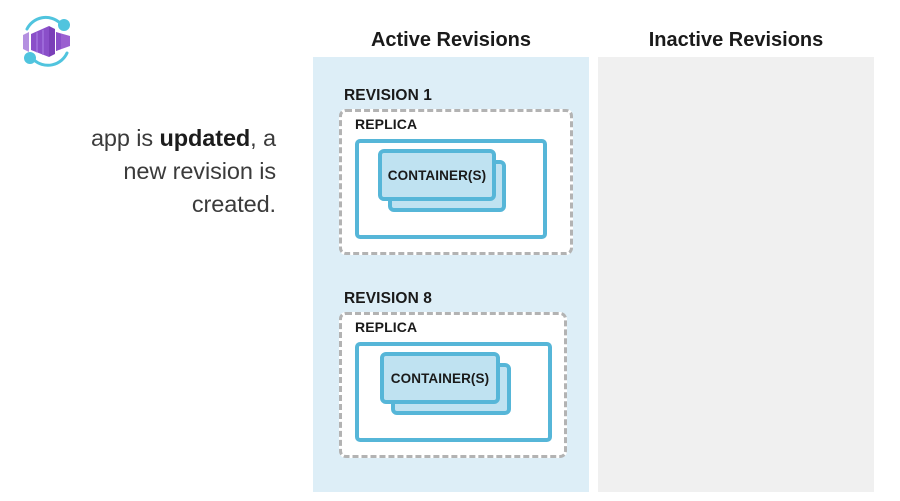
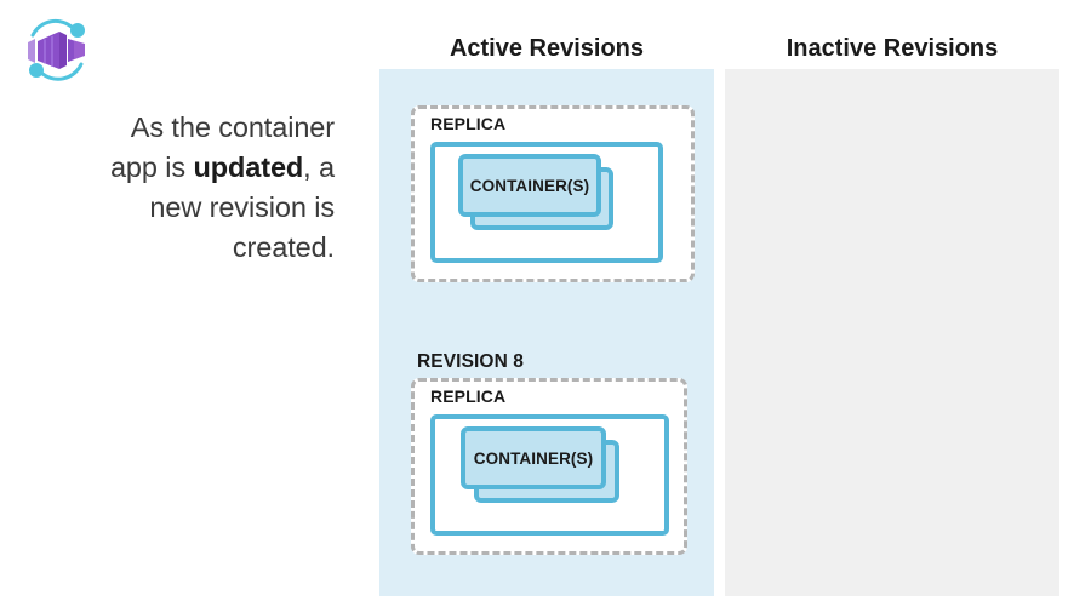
+ As the container
  app is updated, a
  new revision is
  created.
  Active Revisions
  Inactive Revisions
- REVISION 1
  REPLICA
  CONTAINER(S)
  REVISION 8
  REPLICA
  CONTAINER(S)
